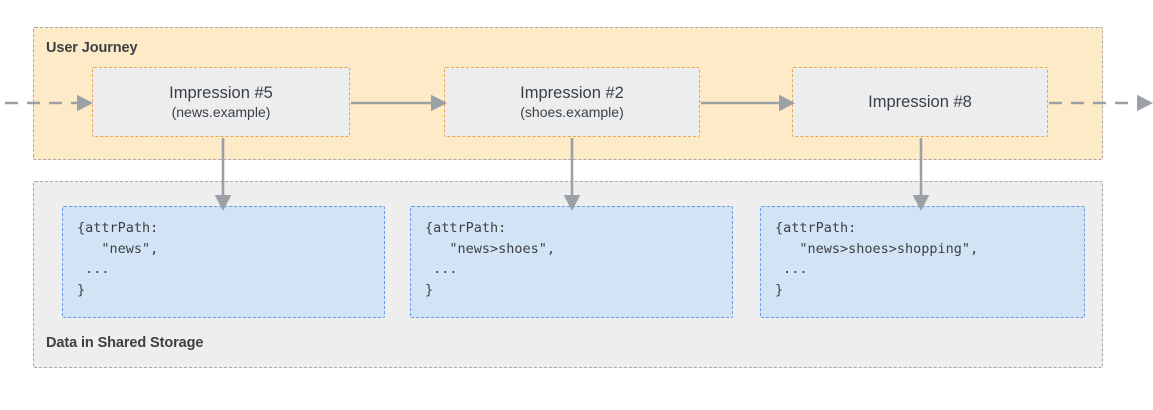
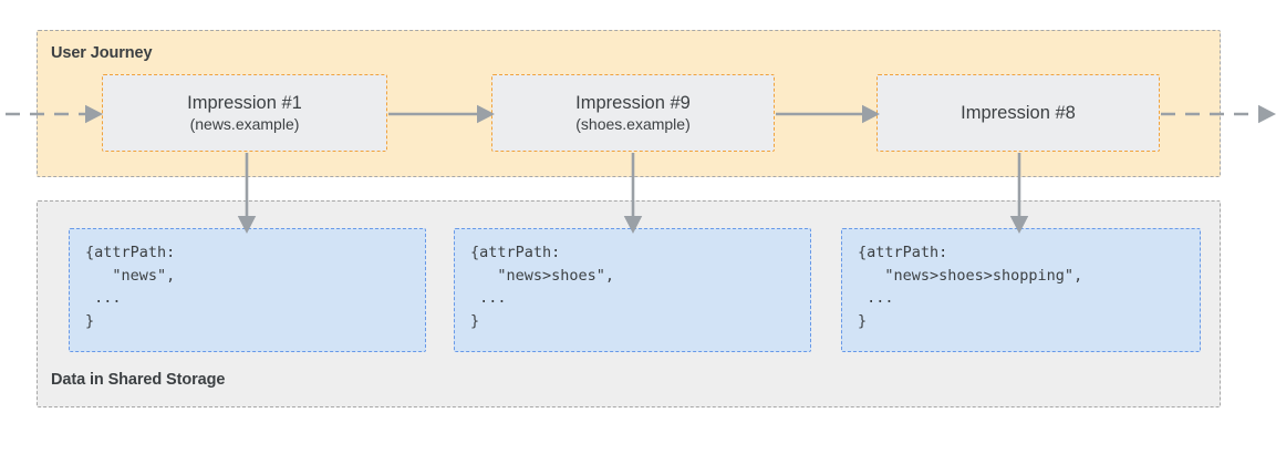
  User Journey
- Impression #5
+ Impression #1
  (news.example)
- Impression #2
+ Impression #9
  (shoes.example)
  Impression #8
  Data in Shared Storage
  {attrPath:
  "news",
  ...
  }
  {attrPath:
  "news>shoes",
  ...
  }
  {attrPath:
  "news>shoes>shopping",
  ...
  }
